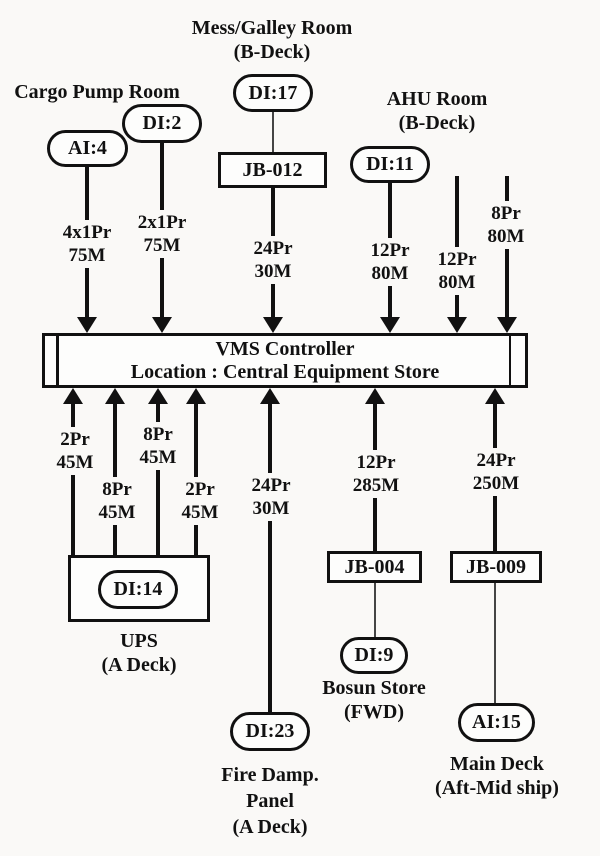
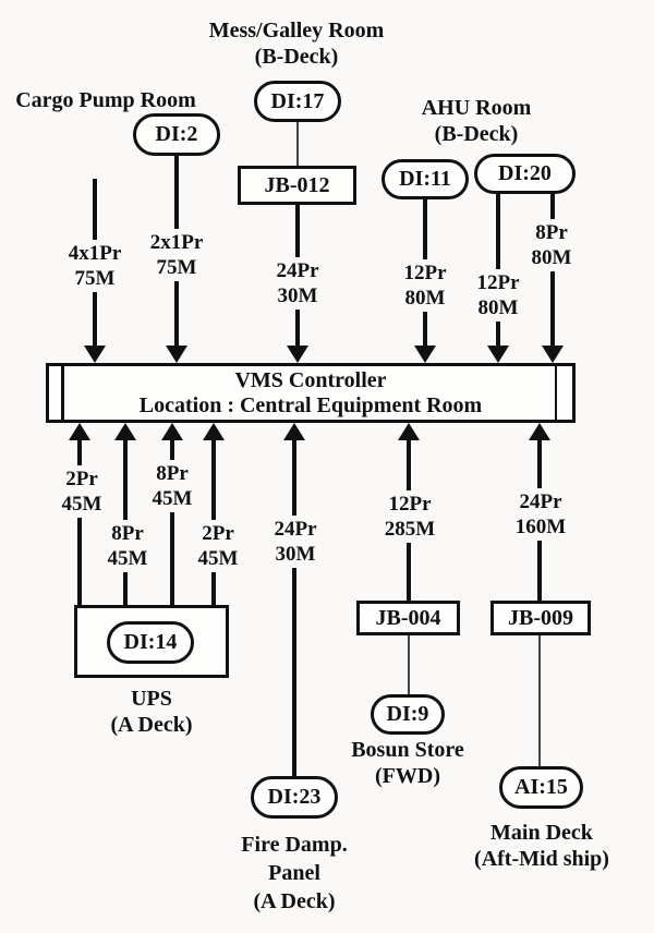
  Cargo Pump Room
  Mess/Galley Room
  (B-Deck)
  AHU Room
  (B-Deck)
  4x1Pr
  75M
  2x1Pr
  75M
  24Pr
  30M
  12Pr
  80M
  12Pr
  80M
  8Pr
  80M
  2Pr
  45M
  8Pr
  45M
  8Pr
  45M
  2Pr
  45M
  24Pr
  30M
  12Pr
  285M
  24Pr
- 250M
+ 160M
- AI:4
  DI:2
  DI:17
  DI:11
+ DI:20
  DI:14
  DI:23
  DI:9
  AI:15
  JB-012
  JB-004
  JB-009
  UPS
  (A Deck)
  VMS Controller
- Location : Central Equipment Store
+ Location : Central Equipment Room
  Fire Damp.
  Panel
  (A Deck)
  Bosun Store
  (FWD)
  Main Deck
  (Aft-Mid ship)
